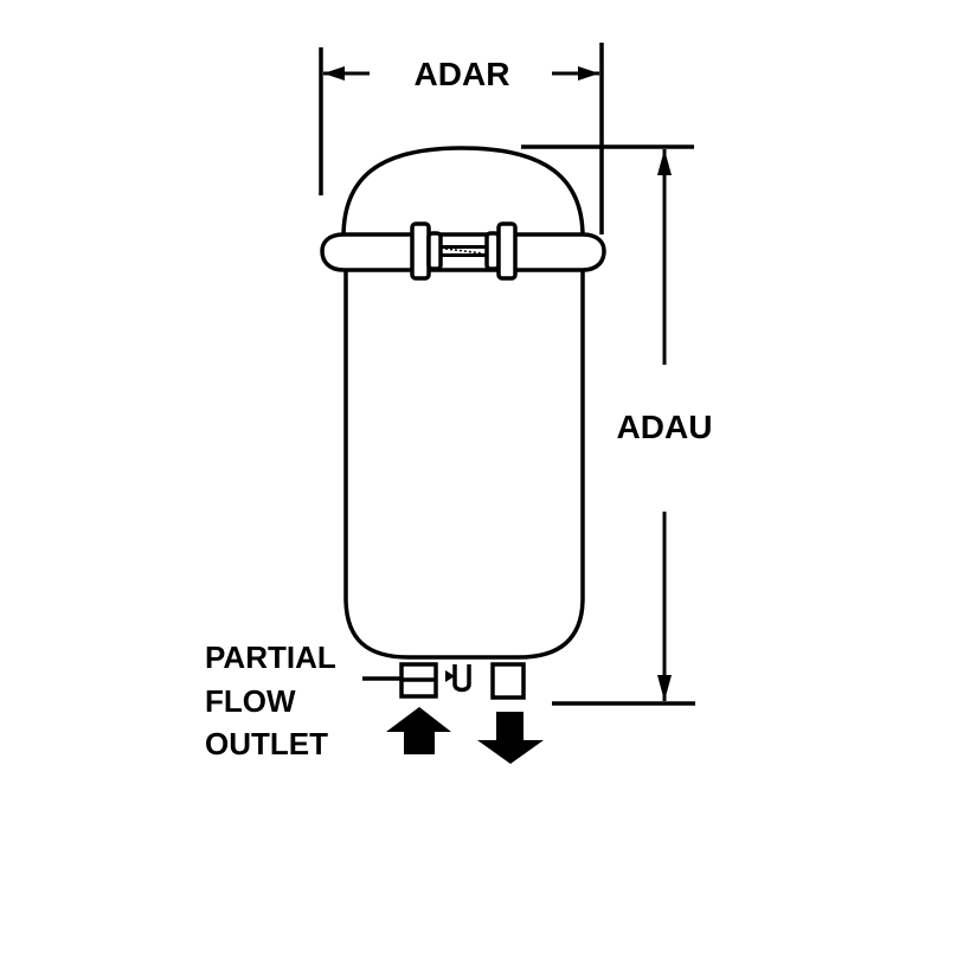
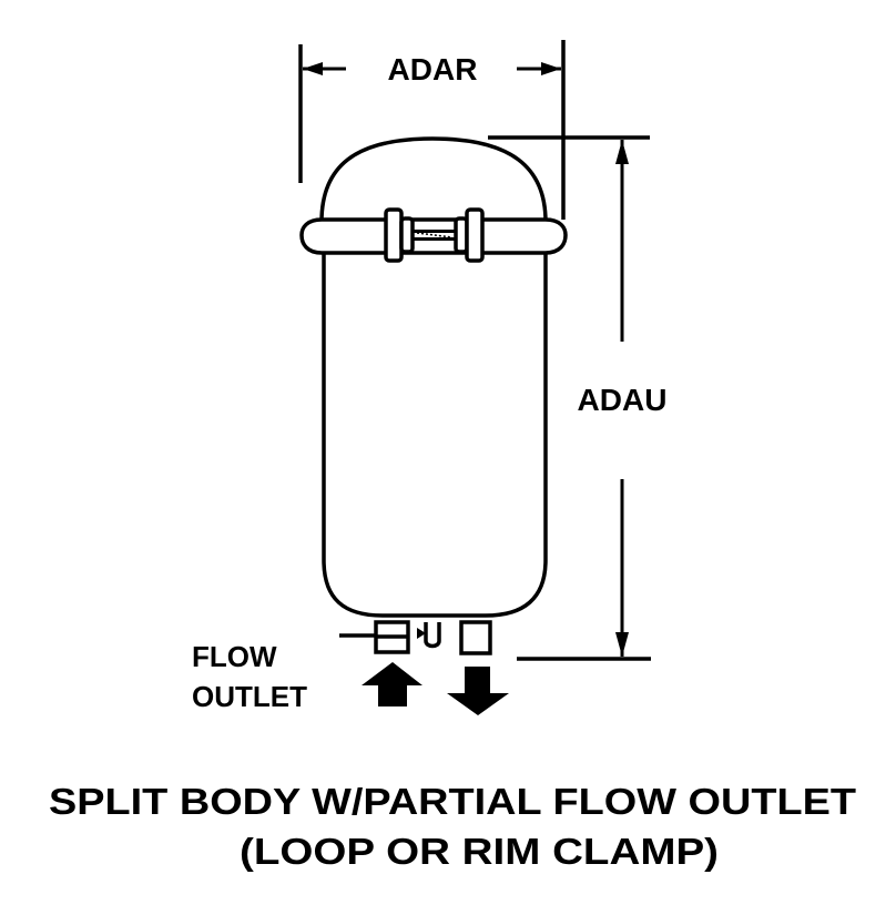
  ADAR
  ADAU
- PARTIAL
  FLOW
  OUTLET
+ SPLIT BODY W/PARTIAL FLOW OUTLET
+ (LOOP OR RIM CLAMP)
